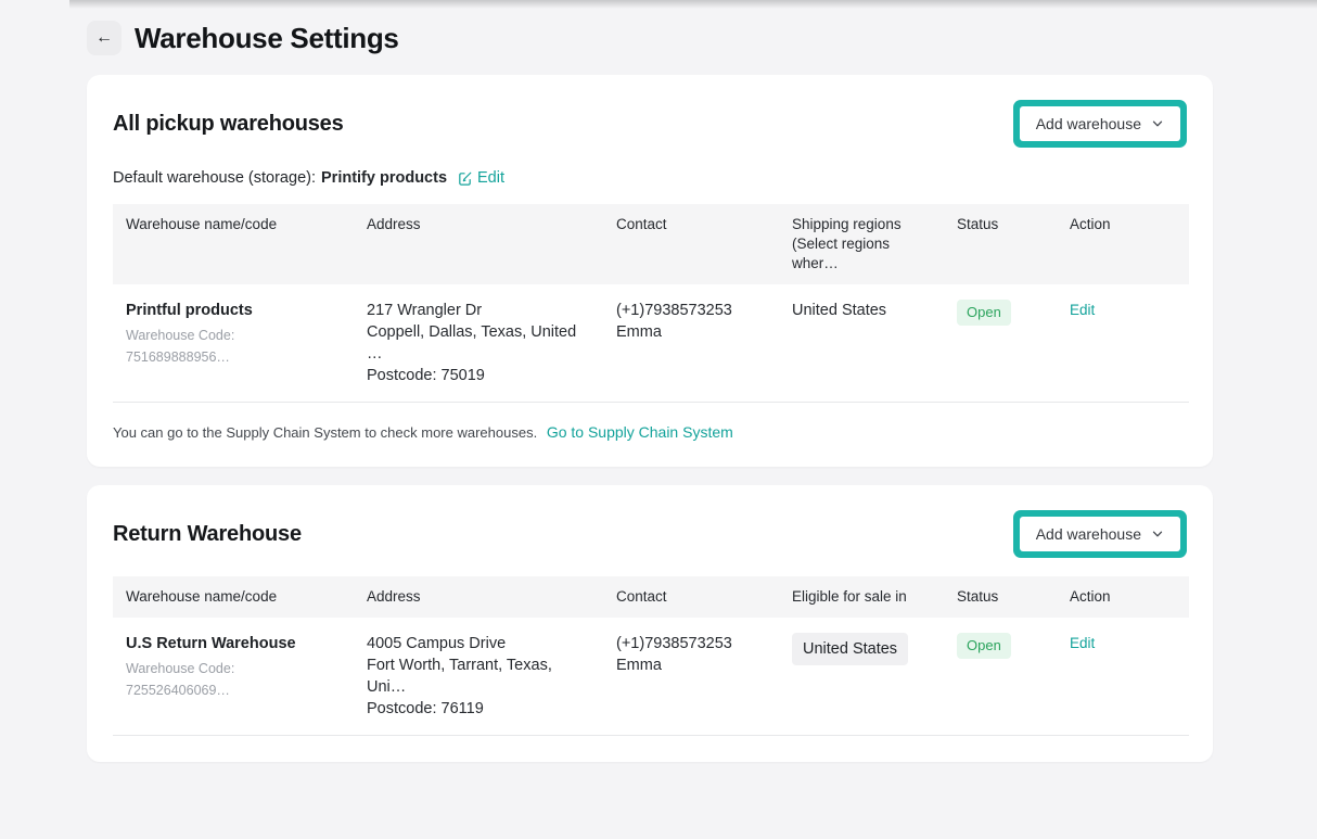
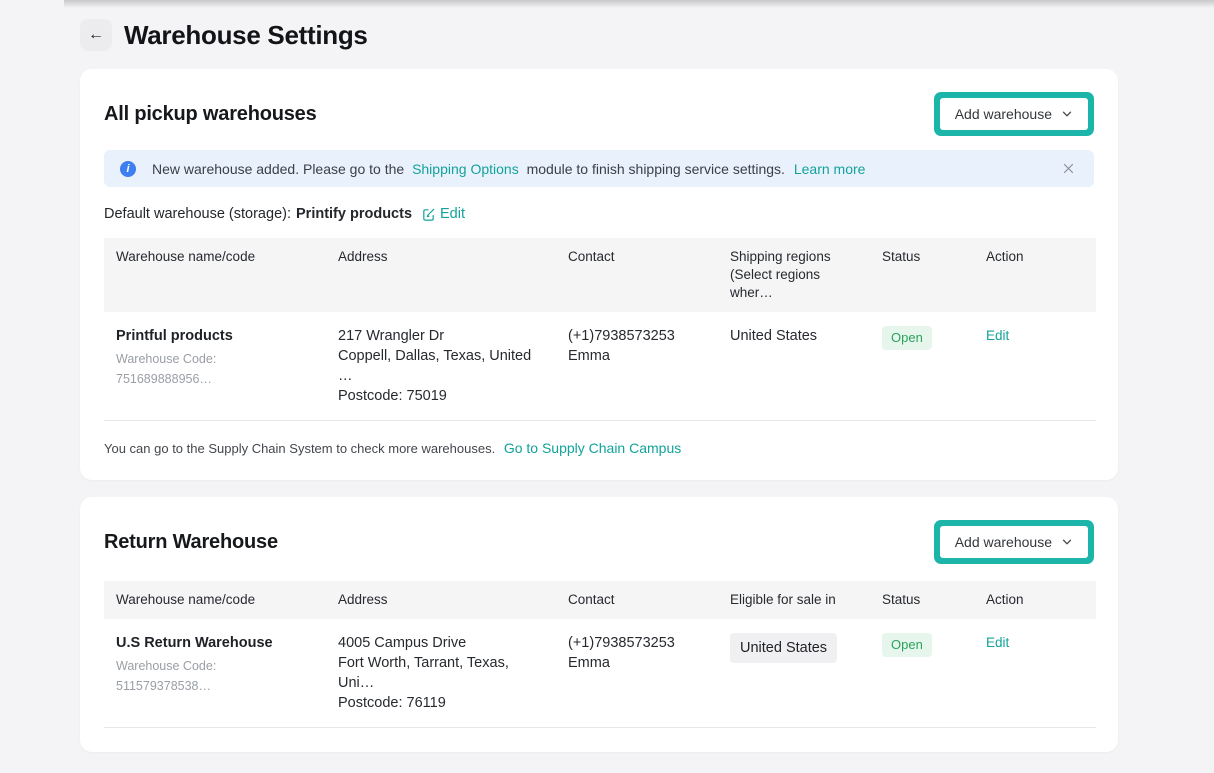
  ←
  Warehouse Settings
  All pickup warehouses
  Add warehouse
+ i
+ New warehouse added. Please go to the Shipping Options module to finish shipping service settings. Learn more
  Default warehouse (storage):
  Printify products
  Edit
  Warehouse name/code	Address	Contact	Shipping regions (Select regions wher…	Status	Action
  Printful products Warehouse Code: 751689888956…	217 Wrangler Dr Coppell, Dallas, Texas, United … Postcode: 75019	(+1)7938573253 Emma	United States	Open	Edit
- You can go to the Supply Chain System to check more warehouses. Go to Supply Chain System
+ You can go to the Supply Chain System to check more warehouses. Go to Supply Chain Campus
  Return Warehouse
  Add warehouse
  Warehouse name/code	Address	Contact	Eligible for sale in	Status	Action
- U.S Return Warehouse Warehouse Code: 725526406069…	4005 Campus Drive Fort Worth, Tarrant, Texas, Uni… Postcode: 76119	(+1)7938573253 Emma	United States	Open	Edit
+ U.S Return Warehouse Warehouse Code: 511579378538…	4005 Campus Drive Fort Worth, Tarrant, Texas, Uni… Postcode: 76119	(+1)7938573253 Emma	United States	Open	Edit
